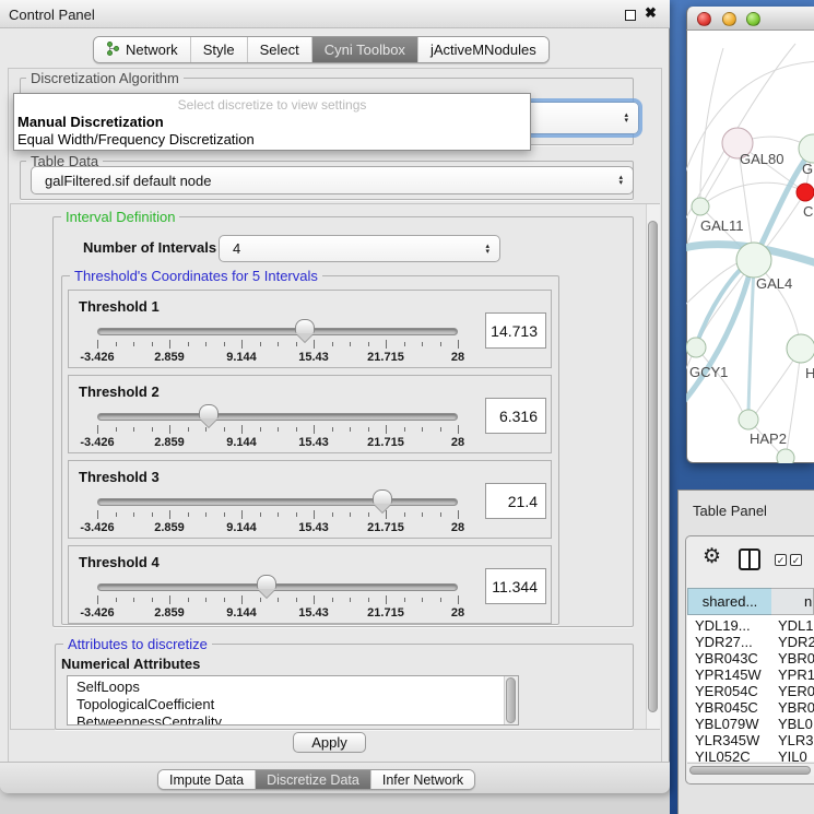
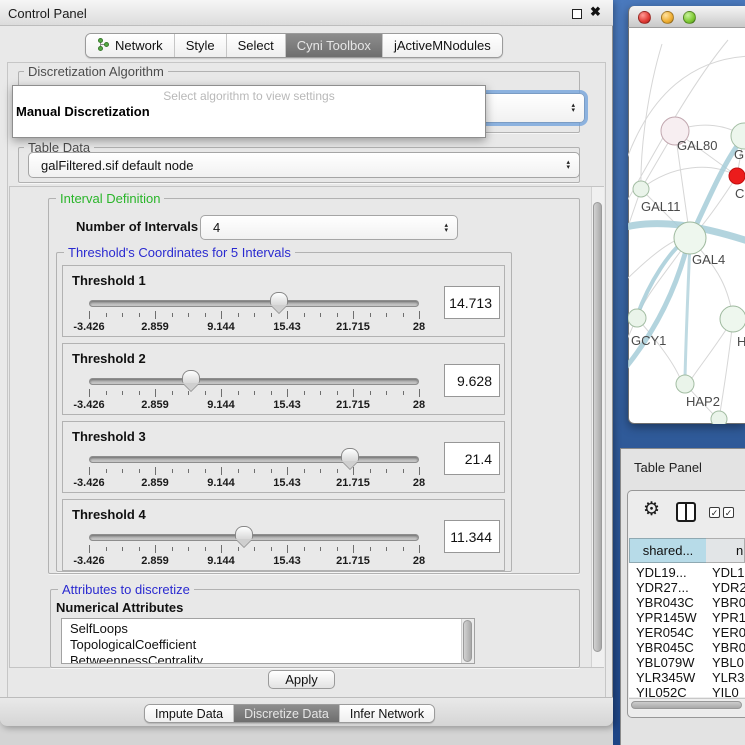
  Table Panel
  Control Panel
  ✖
  Network
  Style
  Select
  Cyni Toolbox
  jActiveMNodules
  Discretization Algorithm
  Table Data
  galFiltered.sif default node
  Interval Definition
  Number of Intervals
  4
  Threshold's Coordinates for 5 Intervals
  Attributes to discretize
  Numerical Attributes
  SelfLoops
  TopologicalCoefficient
  BetweennessCentrality
  Apply
  Impute Data
  Discretize Data
  Infer Network
- Select discretize to view settings
+ Select algorithm to view settings
  Manual Discretization
- Equal Width/Frequency Discretization
  GAL80
  C
  GAL11
  GAL4
  GCY1
  H
  HAP2
  ⚙
  ✓
  ✓
  shared...
  n
  YDL19...
  YDL1
  YDR27...
  YDR2
  YBR043C
  YBR0
  YPR145W
  YPR1
  YER054C
  YER0
  YBR045C
  YBR0
  YBL079W
  YBL0
  YLR345W
  YLR3
  YIL052C
  YIL0
  Threshold 1
  -3.426
  2.859
  9.144
  15.43
  21.715
  28
  14.713
  Threshold 2
  -3.426
  2.859
  9.144
  15.43
  21.715
  28
- 6.316
+ 9.628
  Threshold 3
  -3.426
  2.859
  9.144
  15.43
  21.715
  28
  21.4
  Threshold 4
  -3.426
  2.859
  9.144
  15.43
  21.715
  28
  11.344
